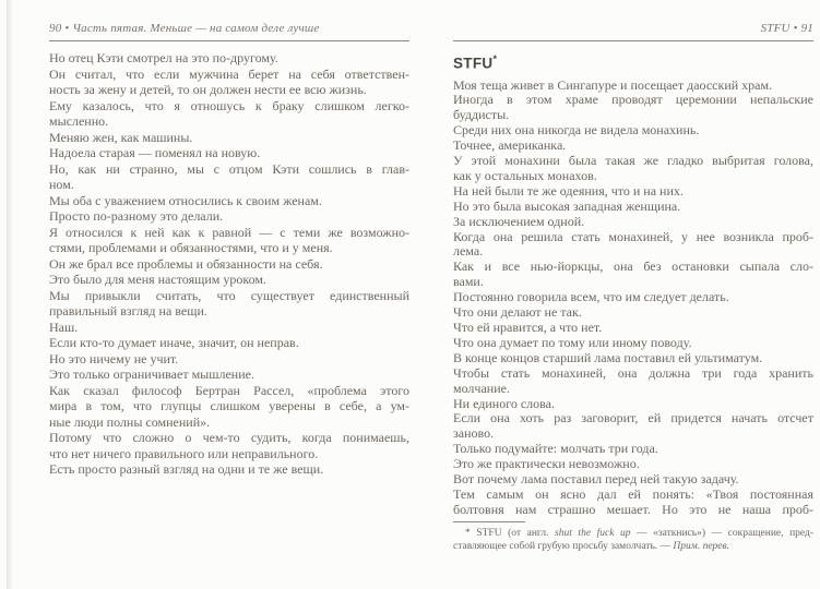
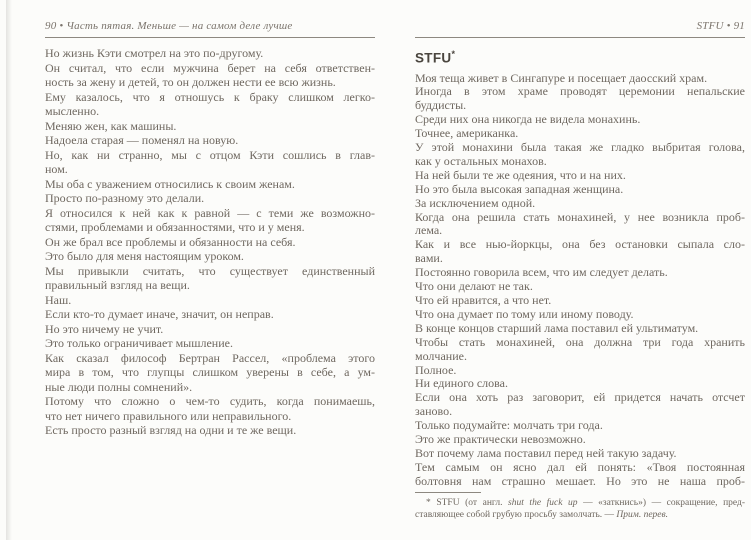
  90 • Часть пятая. Меньше — на самом деле лучше
- Но отец Кэти смотрел на это по-другому.
+ Но жизнь Кэти смотрел на это по-другому.
  Он считал, что если мужчина берет на себя ответствен-
  ность за жену и детей, то он должен нести ее всю жизнь.
  Ему казалось, что я отношусь к браку слишком легко-
  мысленно.
  Меняю жен, как машины.
  Надоела старая — поменял на новую.
  Но, как ни странно, мы с отцом Кэти сошлись в глав-
  ном.
  Мы оба с уважением относились к своим женам.
  Просто по-разному это делали.
  Я относился к ней как к равной — с теми же возможно-
  стями, проблемами и обязанностями, что и у меня.
  Он же брал все проблемы и обязанности на себя.
  Это было для меня настоящим уроком.
  Мы привыкли считать, что существует единственный
  правильный взгляд на вещи.
  Наш.
  Если кто-то думает иначе, значит, он неправ.
  Но это ничему не учит.
  Это только ограничивает мышление.
  Как сказал философ Бертран Рассел, «проблема этого
  мира в том, что глупцы слишком уверены в себе, а ум-
  ные люди полны сомнений».
  Потому что сложно о чем-то судить, когда понимаешь,
  что нет ничего правильного или неправильного.
  Есть просто разный взгляд на одни и те же вещи.
  STFU • 91
  STFU*
  Моя теща живет в Сингапуре и посещает даосский храм.
  Иногда в этом храме проводят церемонии непальские
  буддисты.
  Среди них она никогда не видела монахинь.
  Точнее, американка.
  У этой монахини была такая же гладко выбритая голова,
  как у остальных монахов.
  На ней были те же одеяния, что и на них.
  Но это была высокая западная женщина.
  За исключением одной.
  Когда она решила стать монахиней, у нее возникла проб-
  лема.
  Как и все нью-йоркцы, она без остановки сыпала сло-
  вами.
  Постоянно говорила всем, что им следует делать.
  Что они делают не так.
  Что ей нравится, а что нет.
  Что она думает по тому или иному поводу.
  В конце концов старший лама поставил ей ультиматум.
  Чтобы стать монахиней, она должна три года хранить
  молчание.
+ Полное.
  Ни единого слова.
  Если она хоть раз заговорит, ей придется начать отсчет
  заново.
  Только подумайте: молчать три года.
  Это же практически невозможно.
  Вот почему лама поставил перед ней такую задачу.
  Тем самым он ясно дал ей понять: «Твоя постоянная
  болтовня нам страшно мешает. Но это не наша проб-
  * STFU (от англ. shut the fuck up — «заткнись») — сокращение, пред-
  ставляющее собой грубую просьбу замолчать. — Прим. перев.
